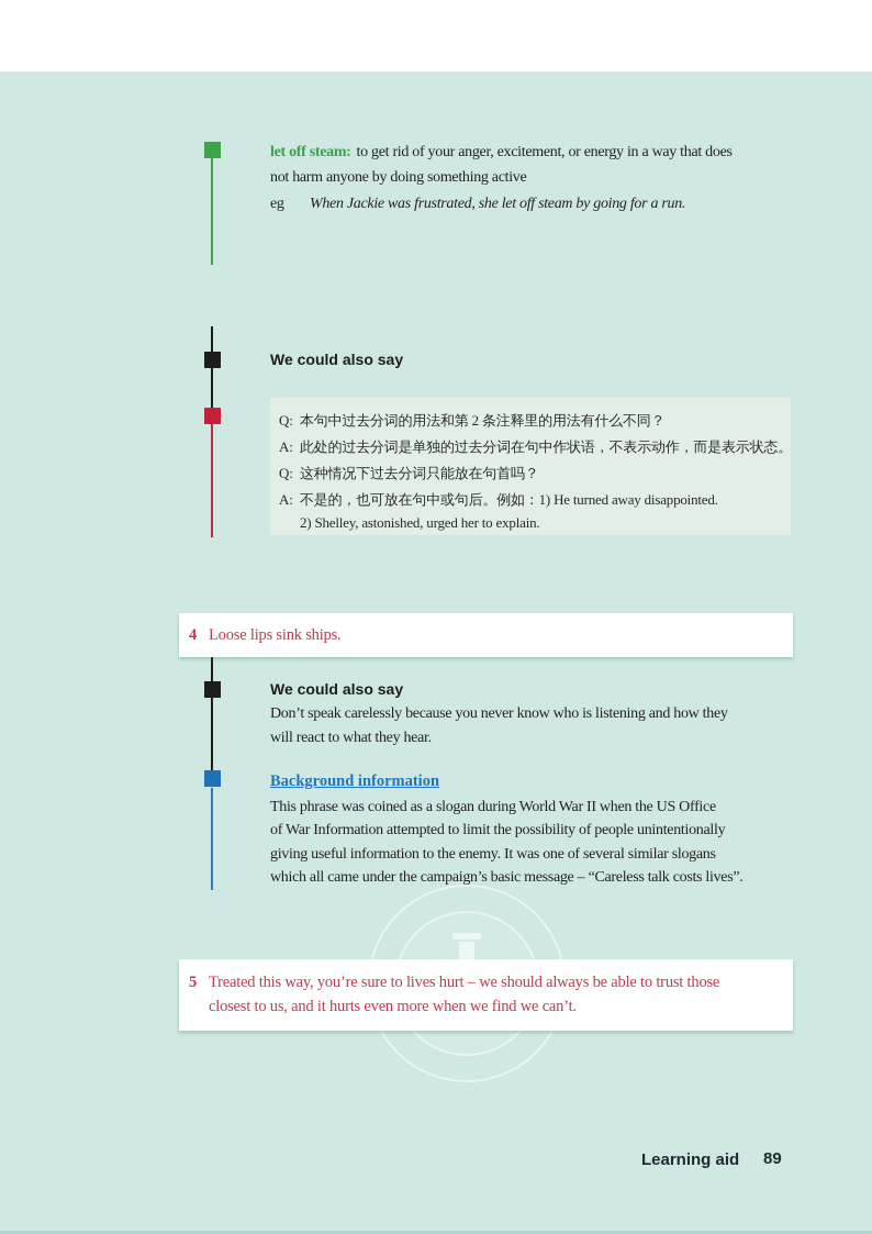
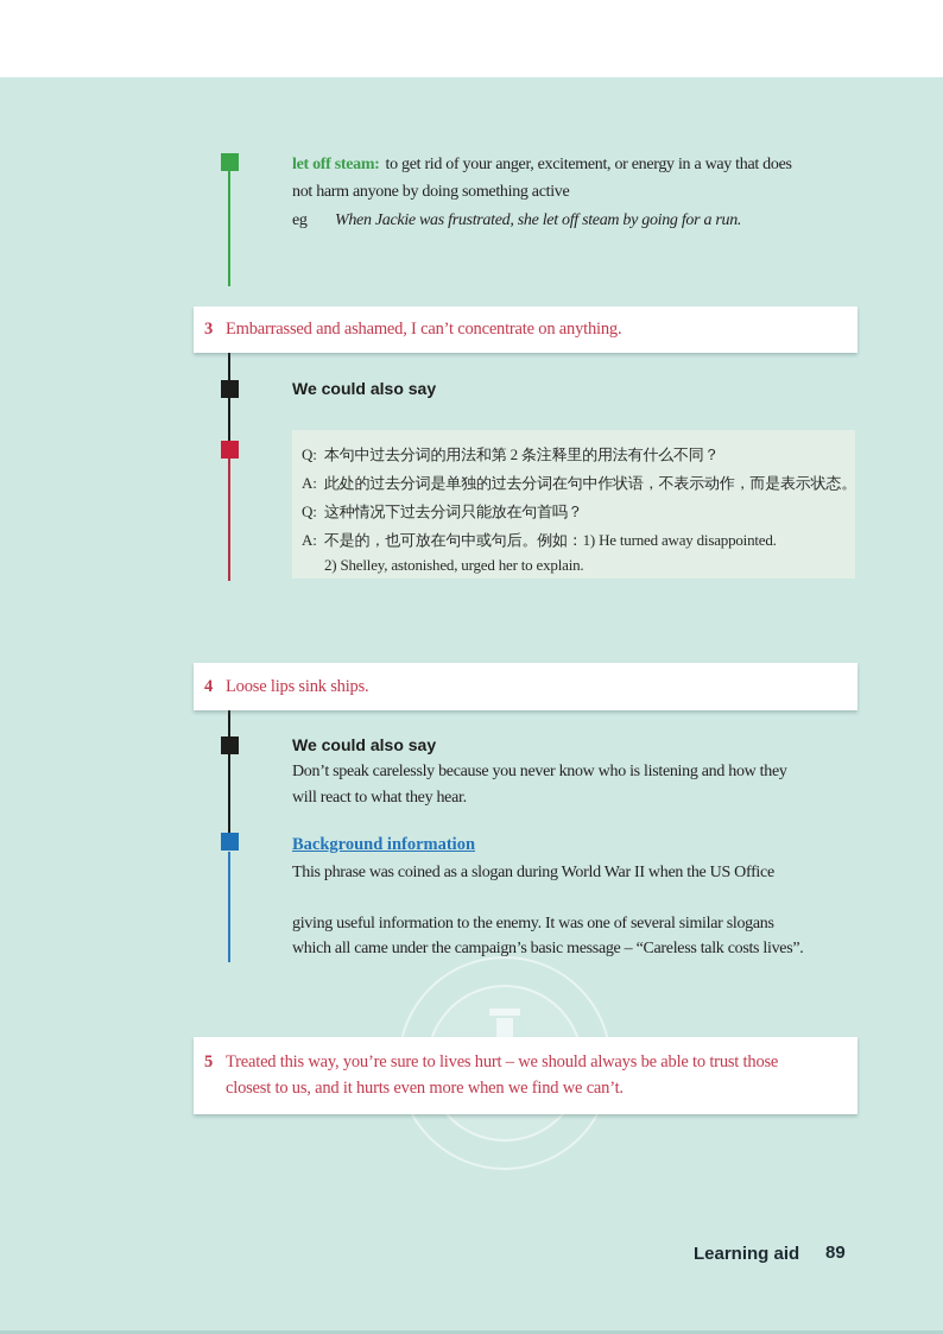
  let off steam: to get rid of your anger, excitement, or energy in a way that does
  not harm anyone by doing something active
  eg When Jackie was frustrated, she let off steam by going for a run.
+ 3 Embarrassed and ashamed, I can’t concentrate on anything.
  We could also say
  Q: 本句中过去分词的用法和第 2 条注释里的用法有什么不同？
  A: 此处的过去分词是单独的过去分词在句中作状语，不表示动作，而是表示状态。
  Q: 这种情况下过去分词只能放在句首吗？
  A: 不是的，也可放在句中或句后。例如：1) He turned away disappointed.
  2) Shelley, astonished, urged her to explain.
  4 Loose lips sink ships.
  We could also say
  Don’t speak carelessly because you never know who is listening and how they
  will react to what they hear.
  Background information
  This phrase was coined as a slogan during World War II when the US Office
- of War Information attempted to limit the possibility of people unintentionally
  giving useful information to the enemy. It was one of several similar slogans
  which all came under the campaign’s basic message – “Careless talk costs lives”.
  5 Treated this way, you’re sure to lives hurt – we should always be able to trust those
  closest to us, and it hurts even more when we find we can’t.
  Learning aid
  89
